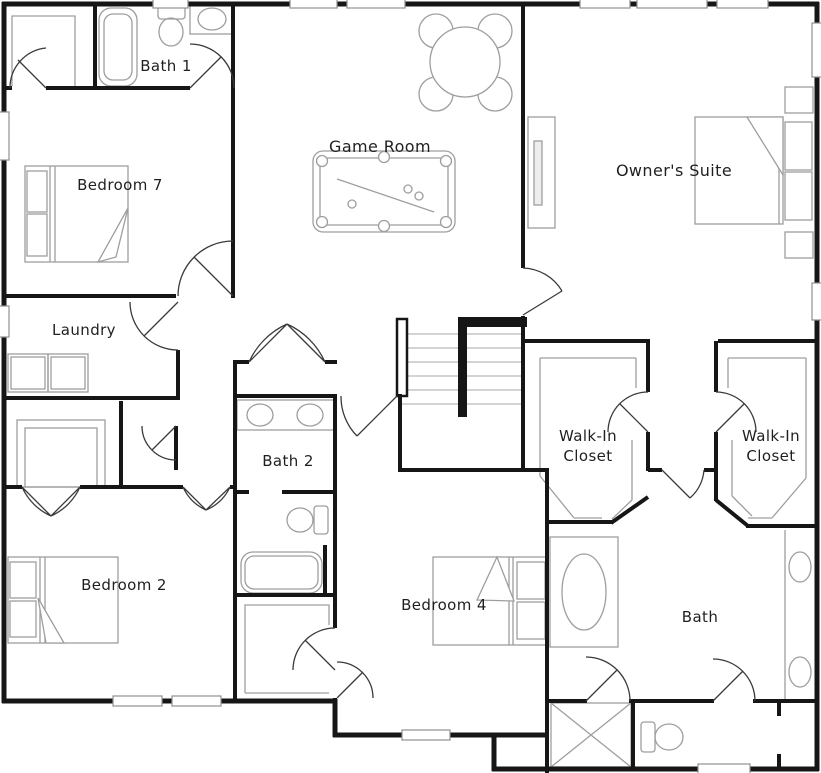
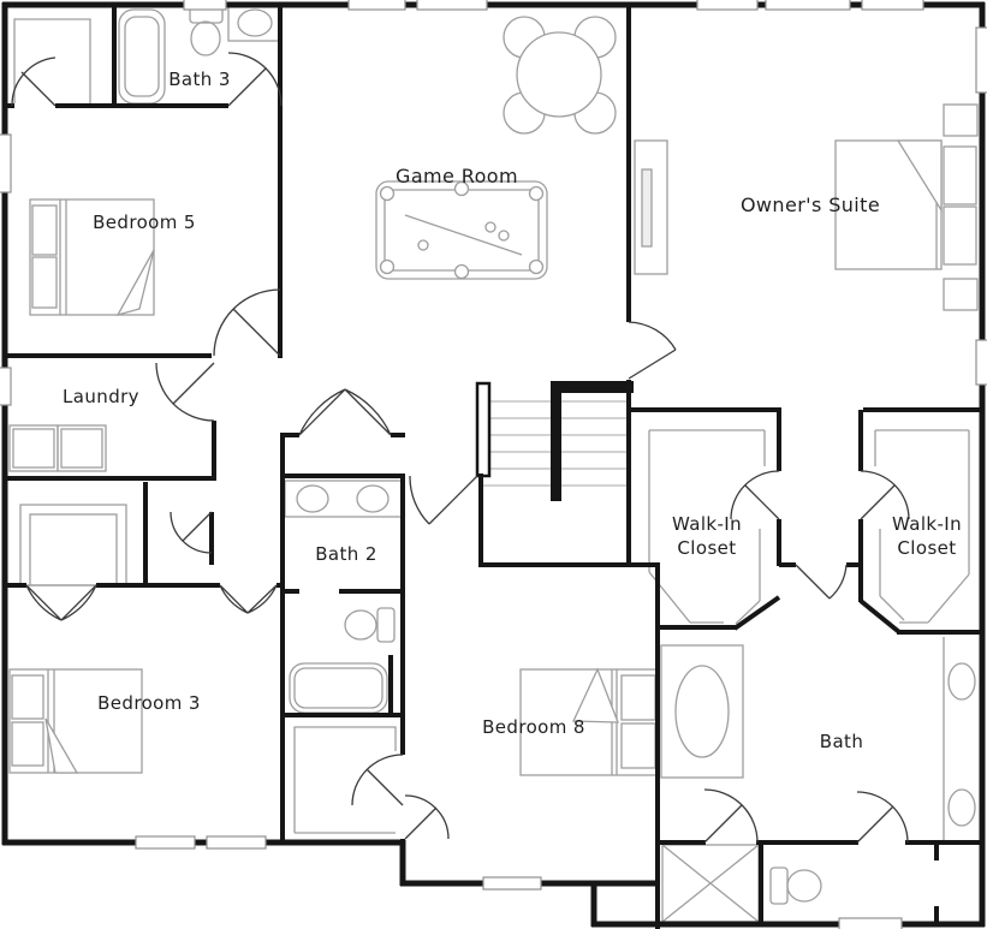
- Bath 1
+ Bath 3
- Bedroom 7
+ Bedroom 5
  Game Room
  Owner's Suite
  Laundry
  Bath 2
  Walk-In
  Closet
  Walk-In
  Closet
- Bedroom 2
+ Bedroom 3
- Bedroom 4
+ Bedroom 8
  Bath
